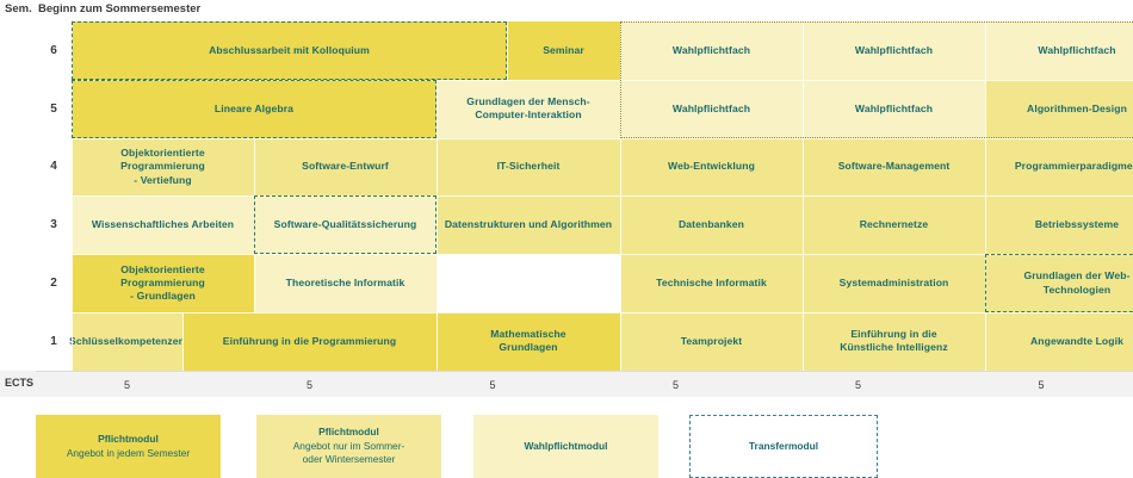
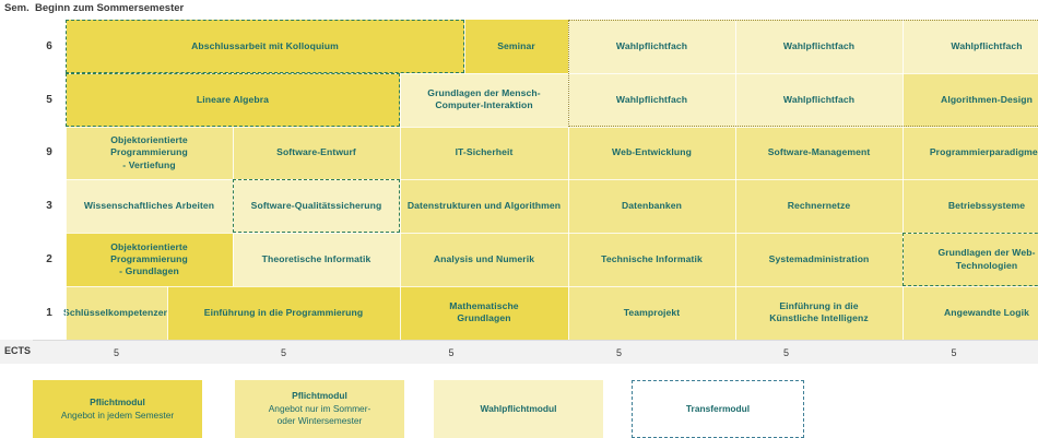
  Sem.
  Beginn zum Sommersemester
  6
  Abschlussarbeit mit Kolloquium
  Seminar
  Wahlpflichtfach
  Wahlpflichtfach
  Wahlpflichtfach
  5
  Lineare Algebra
  Grundlagen der Mensch-
  Computer-Interaktion
  Wahlpflichtfach
  Wahlpflichtfach
  Algorithmen-Design
- 4
+ 9
  Objektorientierte Programmierung
  - Vertiefung
  Software-Entwurf
  IT-Sicherheit
  Web-Entwicklung
  Software-Management
  Programmierparadigme
  3
  Wissenschaftliches Arbeiten
  Software-Qualitätssicherung
  Datenstrukturen und Algorithmen
  Datenbanken
  Rechnernetze
  Betriebssysteme
  2
  Objektorientierte Programmierung
  - Grundlagen
  Theoretische Informatik
+ Analysis und Numerik
  Technische Informatik
  Systemadministration
  Grundlagen der Web-Technologien
  1
  Schlüsselkompetenze
  Einführung in die Programmierung
  Mathematische
  Grundlagen
  Teamprojekt
  Einführung in die
  Künstliche Intelligenz
  Angewandte Logik
  ECTS
  5
  5
  5
  5
  5
  5
  Pflichtmodul
  Angebot in jedem Semester
  Pflichtmodul
  Angebot nur im Sommer-
  oder Wintersemester
  Wahlpflichtmodul
  Transfermodul
